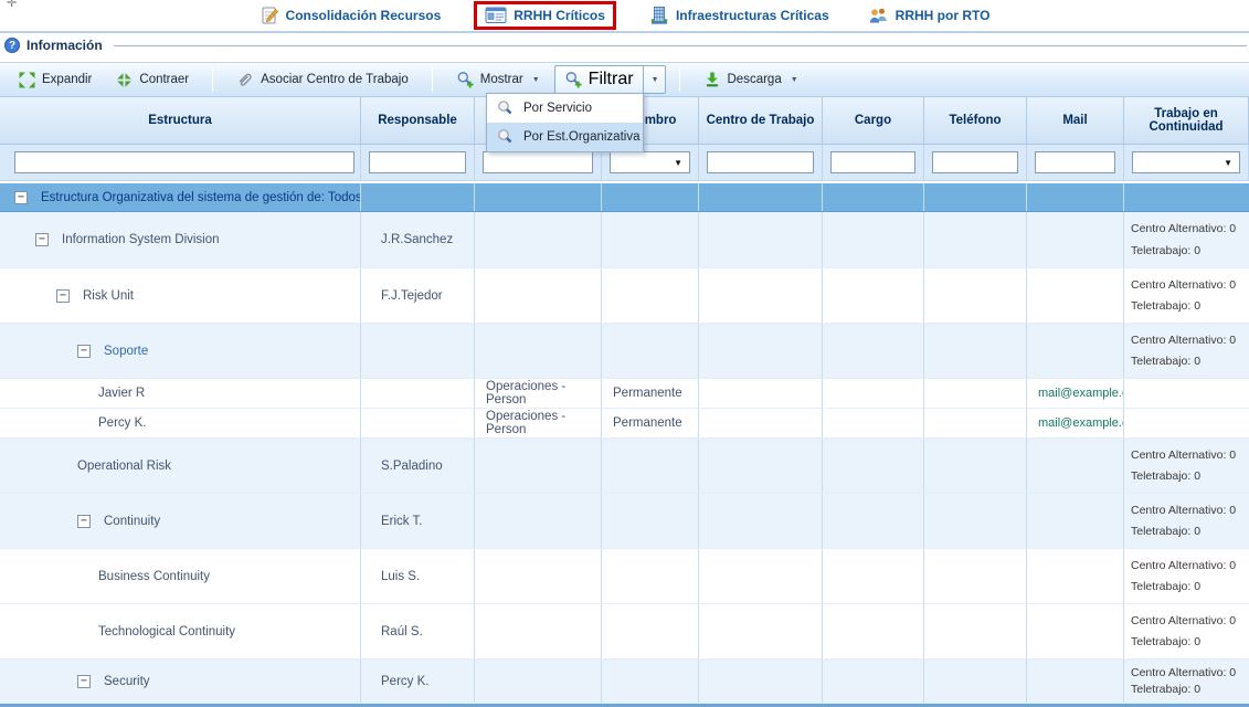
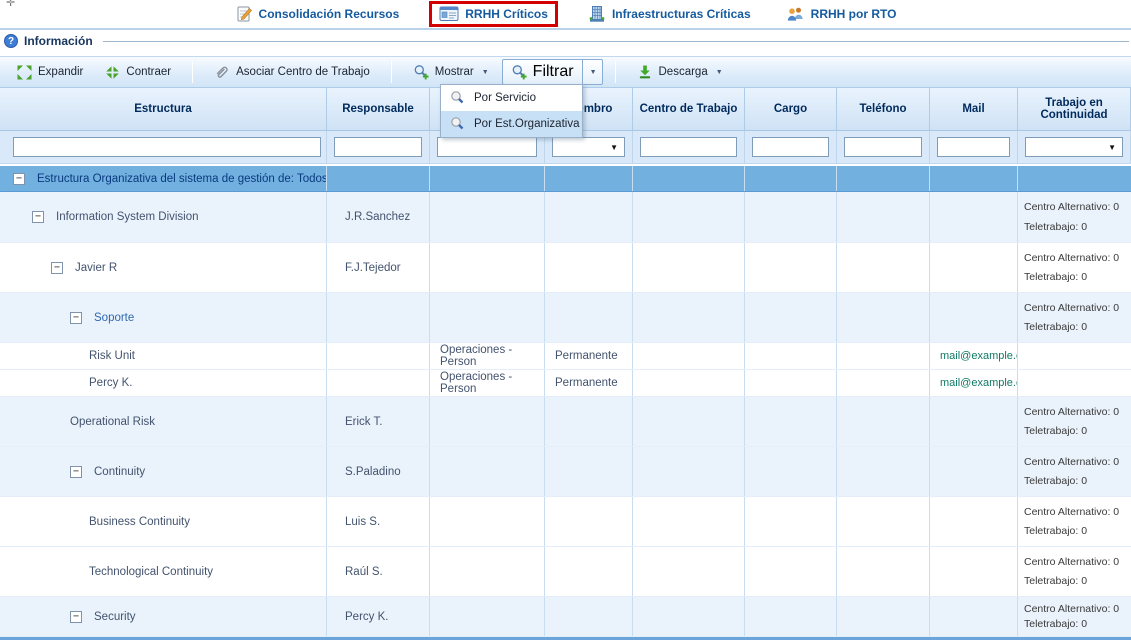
  ✛
  Consolidación Recursos
  RRHH Críticos
  Infraestructuras Críticas
  RRHH por RTO
  ?
  Información
  Expandir
  Contraer
  Asociar Centro de Trabajo
  Mostrar
  Filtrar
  Descarga
  Estructura
  Responsable
  Centro de Trabajo
  Cargo
  Teléfono
  Mail
  Trabajo en Continuidad
  ▼
  ▼
  −
  Estructura Organizativa del sistema de gestión de: Todos
  −
  Information System Division
  J.R.Sanchez
  Centro Alternativo: 0
  Teletrabajo: 0
  −
- Risk Unit
+ Javier R
  F.J.Tejedor
  Centro Alternativo: 0
  Teletrabajo: 0
  −
  Soporte
  Centro Alternativo: 0
  Teletrabajo: 0
- Javier R
+ Risk Unit
  Operaciones - Person
  Permanente
  mail@example.
  Percy K.
  Operaciones - Person
  Permanente
  mail@example.
  Operational Risk
- S.Paladino
+ Erick T.
  Centro Alternativo: 0
  Teletrabajo: 0
  −
  Continuity
- Erick T.
+ S.Paladino
  Centro Alternativo: 0
  Teletrabajo: 0
  Business Continuity
  Luis S.
  Centro Alternativo: 0
  Teletrabajo: 0
  Technological Continuity
  Raúl S.
  Centro Alternativo: 0
  Teletrabajo: 0
  −
  Security
  Percy K.
  Centro Alternativo: 0
  Teletrabajo: 0
  Por Servicio
  Por Est.Organizativa
